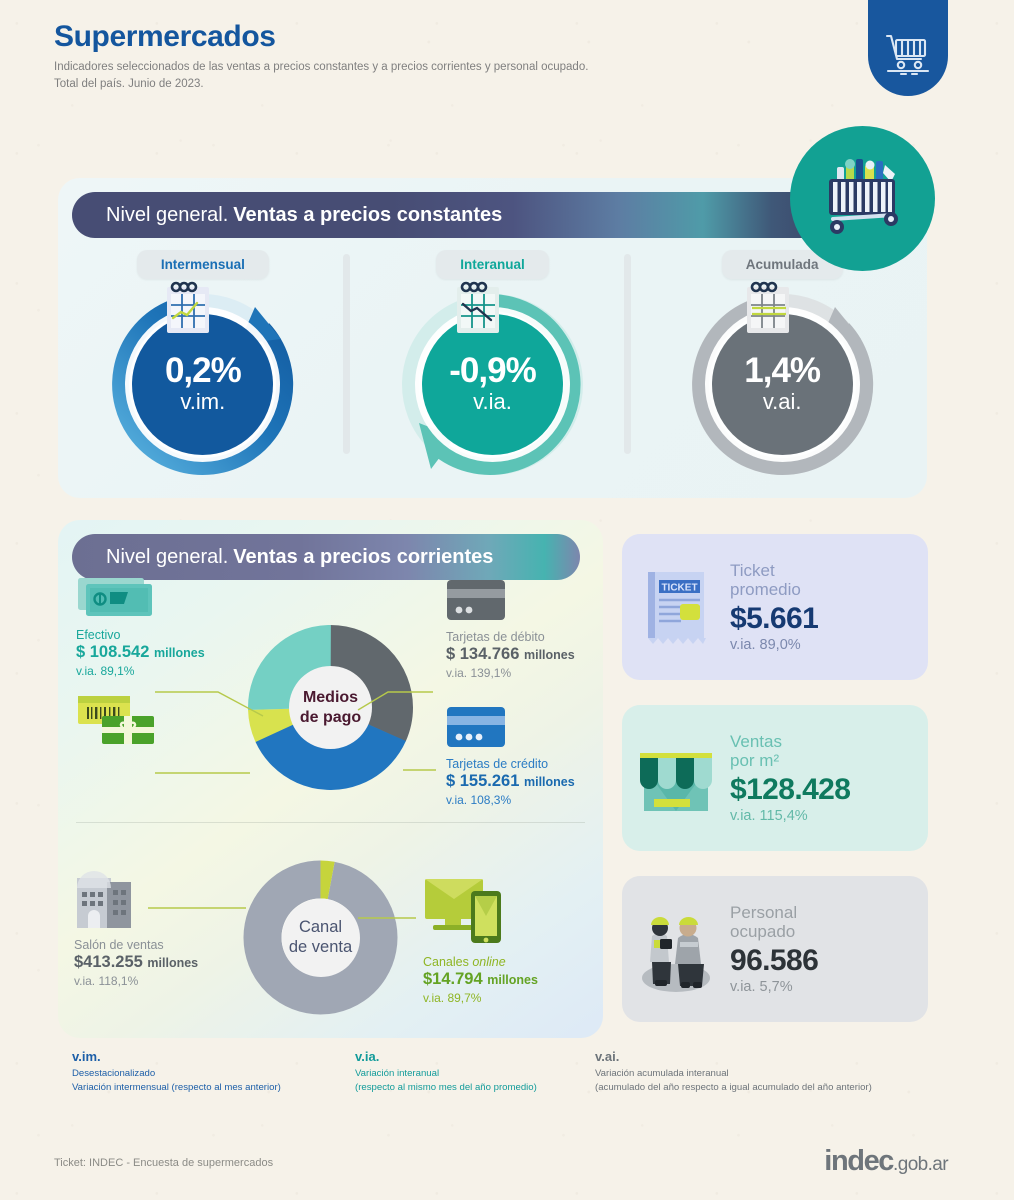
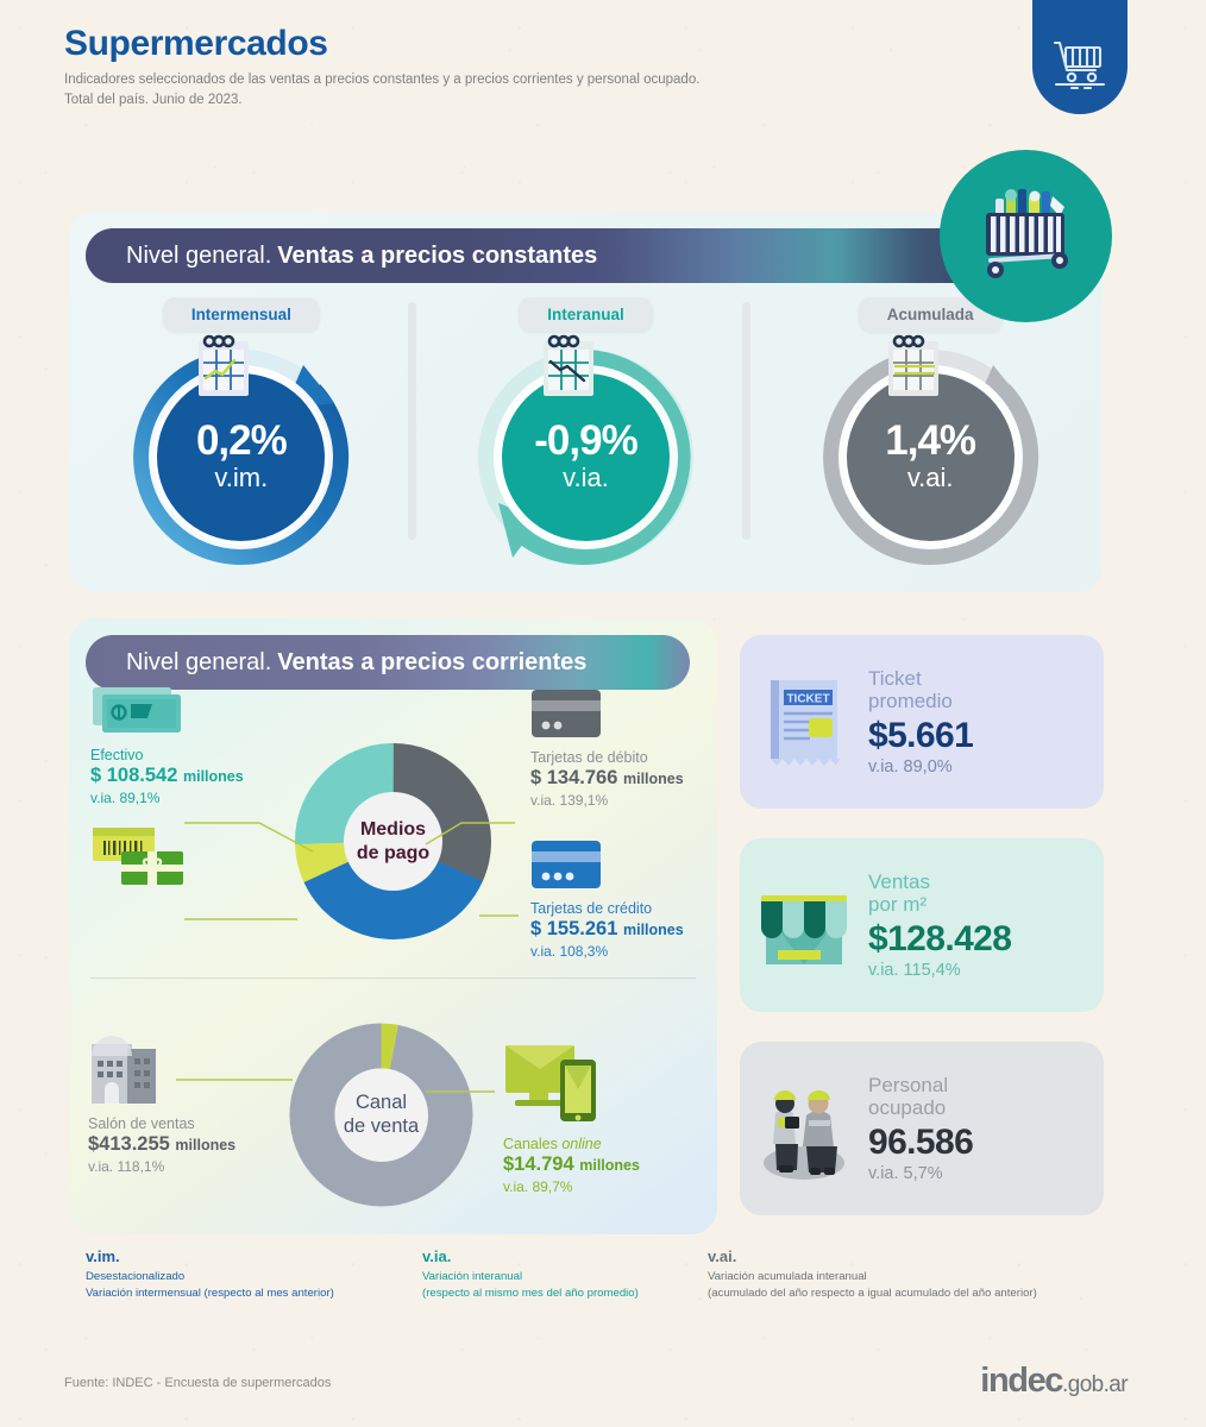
  Supermercados
  Indicadores seleccionados de las ventas a precios constantes y a precios corrientes y personal ocupado.
  Total del país. Junio de 2023.
  Nivel general.
  Ventas a precios constantes
  Intermensual
  0,2%
  v.im.
  Interanual
  -0,9%
  v.ia.
  Acumulada
  1,4%
  v.ai.
  Nivel general.
  Ventas a precios corrientes
  Medios
  de pago
  Efectivo
  $ 108.542 millones
  v.ia. 89,1%
  Tarjetas de débito
  $ 134.766 millones
  v.ia. 139,1%
  Tarjetas de crédito
  $ 155.261 millones
  v.ia. 108,3%
  Canal
  de venta
  Salón de ventas
  $413.255 millones
  v.ia. 118,1%
  Canales online
  $14.794 millones
  v.ia. 89,7%
  TICKET
  Ticket
  promedio
  $5.661
  v.ia. 89,0%
  Ventas
  por m²
  $128.428
  v.ia. 115,4%
  Personal
  ocupado
  96.586
  v.ia. 5,7%
  v.im.
  Desestacionalizado
  Variación intermensual (respecto al mes anterior)
  v.ia.
  Variación interanual
  (respecto al mismo mes del año promedio)
  v.ai.
  Variación acumulada interanual
  (acumulado del año respecto a igual acumulado del año anterior)
- Ticket: INDEC - Encuesta de supermercados
+ Fuente: INDEC - Encuesta de supermercados
  indec.gob.ar
